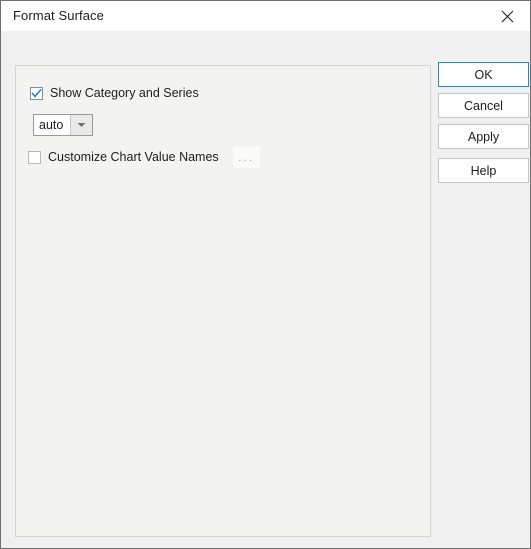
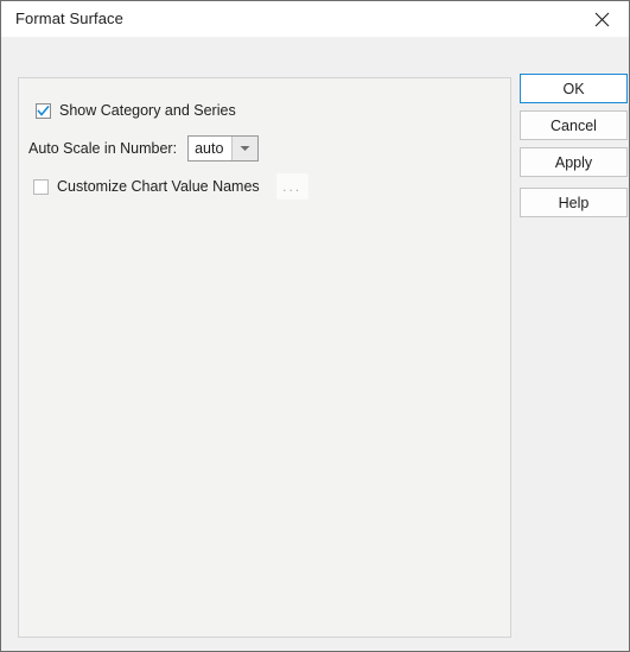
  Format Surface
  Show Category and Series
+ Auto Scale in Number:
  auto
  Customize Chart Value Names
  ...
  OK
  Cancel
  Apply
  Help
